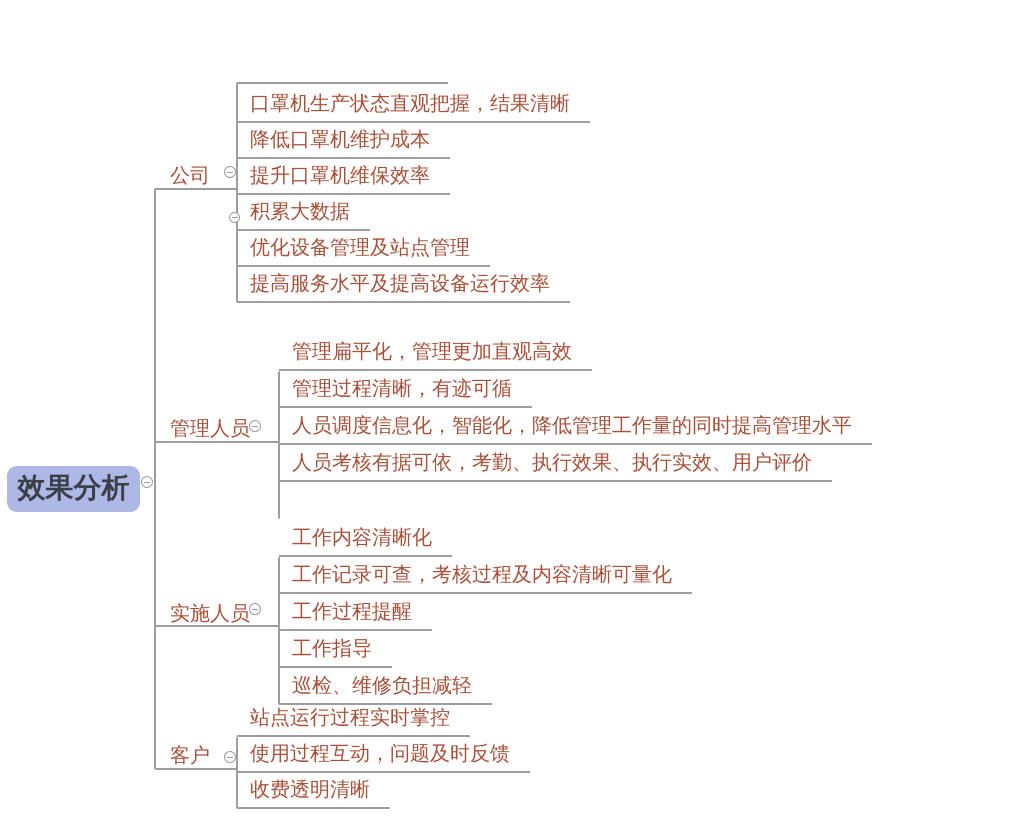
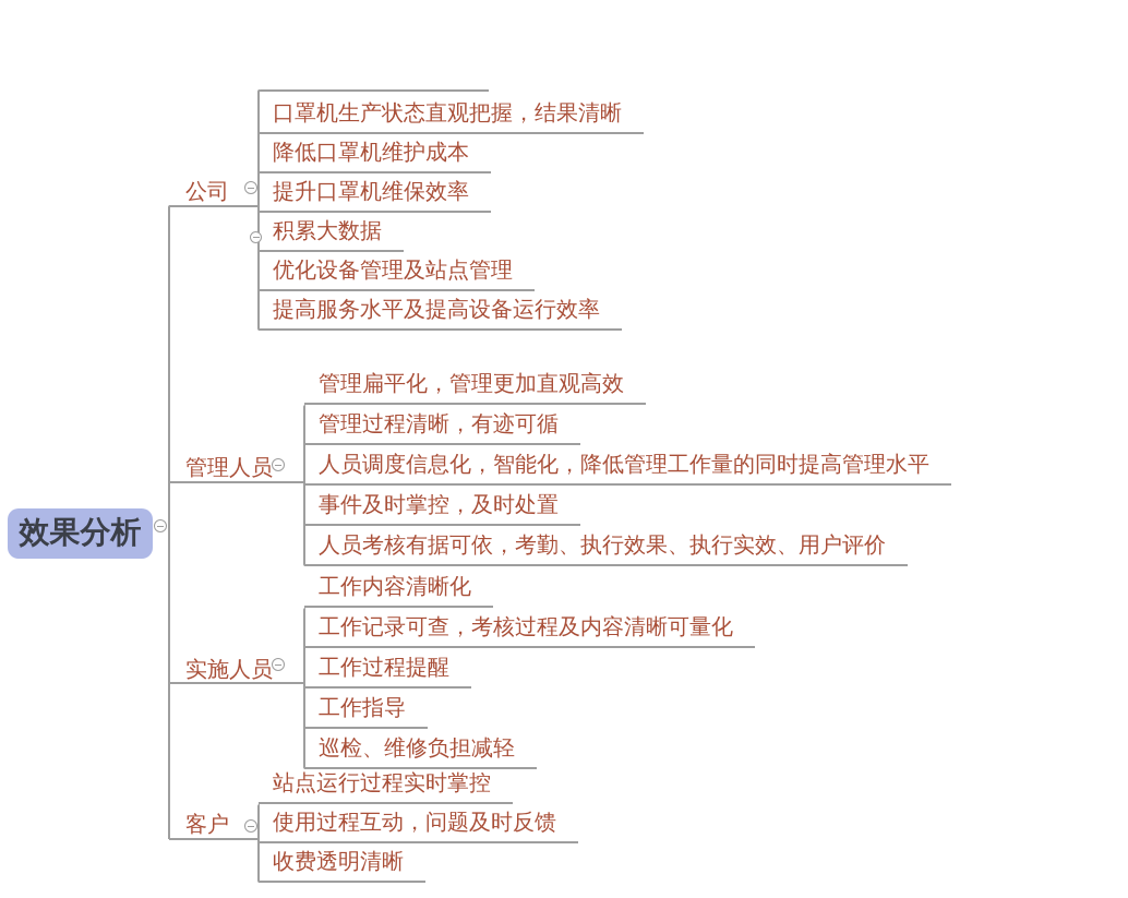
  效果分析
  公司
  管理人员
  实施人员
  客户
  口罩机生产状态直观把握，结果清晰
  降低口罩机维护成本
  提升口罩机维保效率
  积累大数据
  优化设备管理及站点管理
  提高服务水平及提高设备运行效率
  管理扁平化，管理更加直观高效
  管理过程清晰，有迹可循
  人员调度信息化，智能化，降低管理工作量的同时提高管理水平
+ 事件及时掌控，及时处置
  人员考核有据可依，考勤、执行效果、执行实效、用户评价
  工作内容清晰化
  工作记录可查，考核过程及内容清晰可量化
  工作过程提醒
  工作指导
  巡检、维修负担减轻
  站点运行过程实时掌控
  使用过程互动，问题及时反馈
  收费透明清晰
